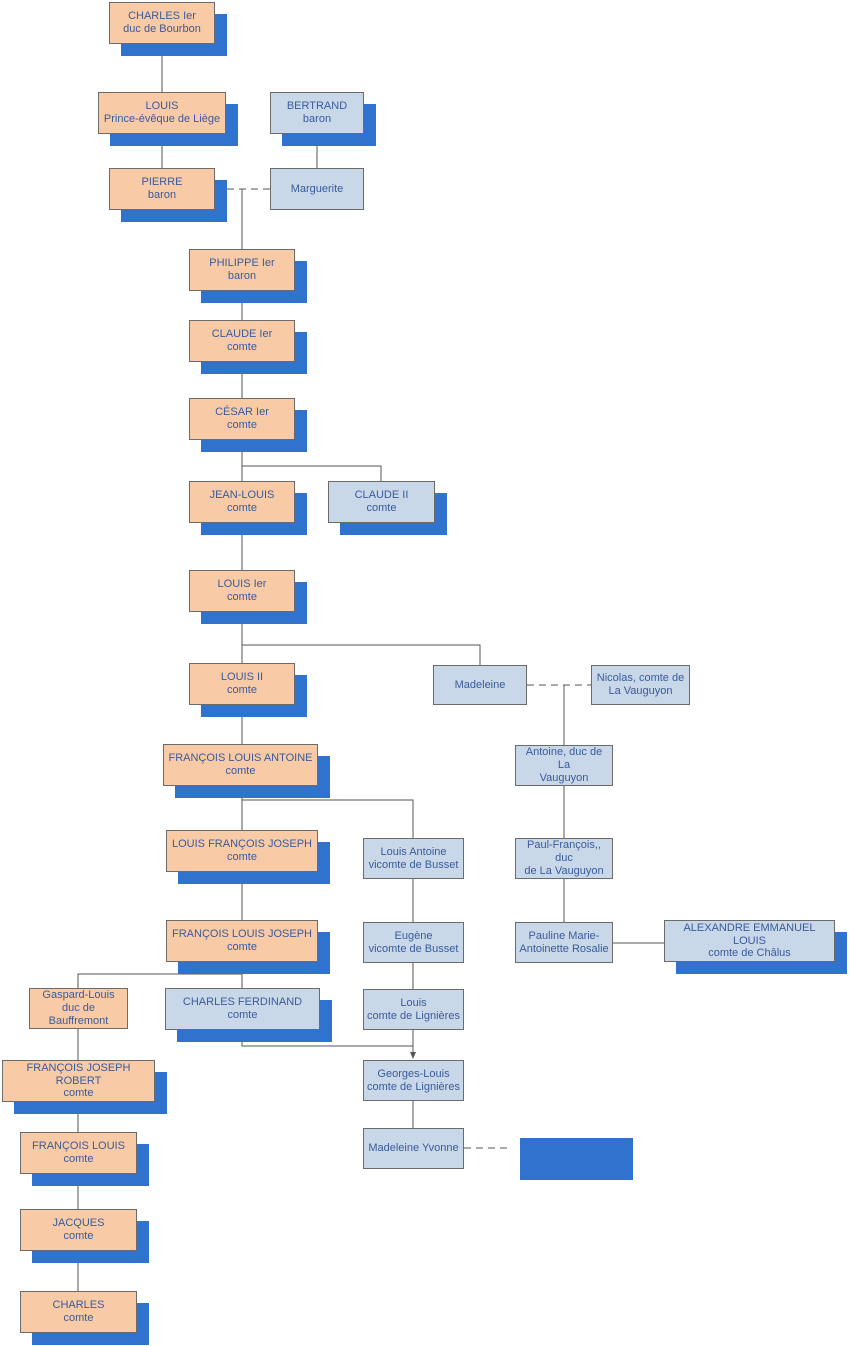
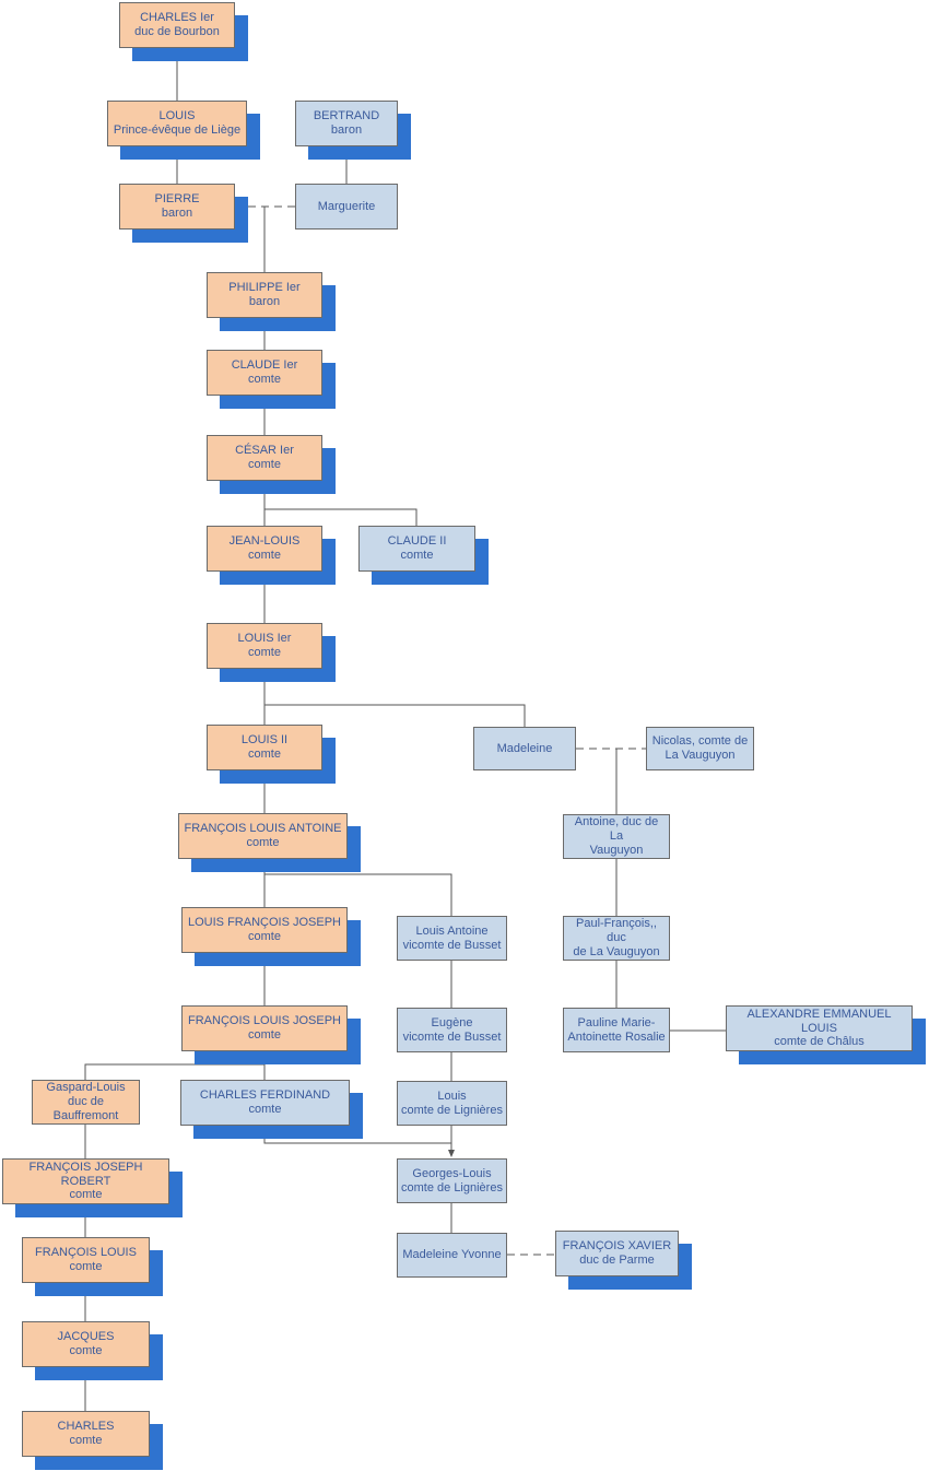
  CHARLES Ier
  duc de Bourbon
  LOUIS
  Prince-évêque de Liège
  BERTRAND
  baron
  PIERRE
  baron
  Marguerite
  PHILIPPE Ier
  baron
  CLAUDE Ier
  comte
  CÉSAR Ier
  comte
  JEAN-LOUIS
  comte
  CLAUDE II
  comte
  LOUIS Ier
  comte
  LOUIS II
  comte
  Madeleine
  Nicolas, comte de
  La Vauguyon
  FRANÇOIS LOUIS ANTOINE
  comte
  Antoine, duc de La
  Vauguyon
  LOUIS FRANÇOIS JOSEPH
  comte
  Louis Antoine
  vicomte de Busset
  Paul-François,, duc
  de La Vauguyon
  FRANÇOIS LOUIS JOSEPH
  comte
  Eugène
  vicomte de Busset
  Pauline Marie-
  Antoinette Rosalie
  ALEXANDRE EMMANUEL LOUIS
  comte de Châlus
  Gaspard-Louis
  duc de Bauffremont
  CHARLES FERDINAND
  comte
  Louis
  comte de Lignières
  FRANÇOIS JOSEPH ROBERT
  comte
  Georges-Louis
  comte de Lignières
  FRANÇOIS LOUIS
  comte
  Madeleine Yvonne
+ FRANÇOIS XAVIER
+ duc de Parme
  JACQUES
  comte
  CHARLES
  comte
